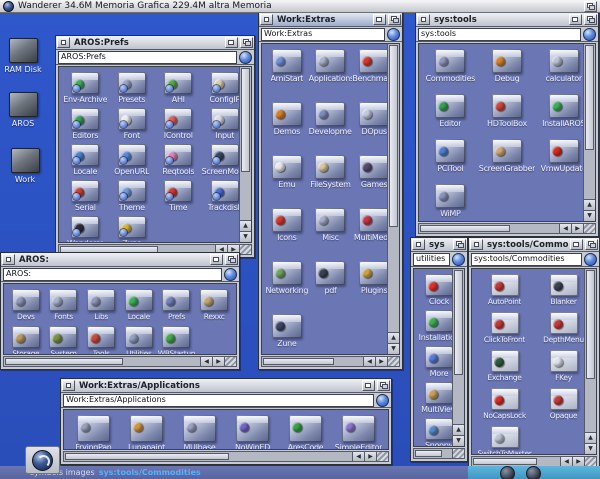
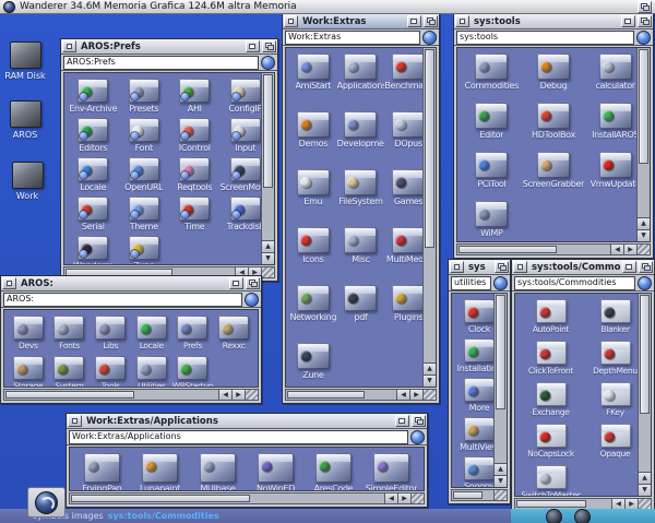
- Wanderer 34.6M Memoria Grafica 229.4M altra Memoria
+ Wanderer 34.6M Memoria Grafica 124.6M altra Memoria
  RAM Disk
  AROS
  Work
  AROS:Prefs
  AROS:Prefs
  Env-Archive
  Presets
  AHI
  ConfigIP
  Editors
  Font
  IControl
  Input
  Locale
  OpenURL
  Reqtools
  ScreenMo
  Serial
  Theme
  Time
  Trackdis
  Work:Extras
  Work:Extras
  AmiStart
  Applications
  Benchma
  Demos
  Developme
  DOpus
  Emu
  FileSystem
  Games
  Icons
  Misc
  MultiMed
  Networking
  pdf
  Plugins
  Zune
  sys:tools
  sys:tools
  Commodities
  Debug
  calculator
  Editor
  HDToolBox
  InstallARO
  PCITool
  ScreenGrabber
  VmwUpdat
  WiMP
  AROS:
  AROS:
  Devs
  Fonts
  Libs
  Locale
  Prefs
  Rexxc
  Storage
  System
  Tools
  Utilities
  WBStartup
  Work:Extras/Applications
  Work:Extras/Applications
  FryingPan
  Lunapaint
  MUIbase
  NoWinED
  AresCode
  SimpleEditor
  sys
  utilities
  Clock
  Installati
  More
  MultiVie
  Snoopy
  sys:tools/Commo
  sys:tools/Commodities
  AutoPoint
  Blanker
  ClickToFront
  DepthMenu
  Exchange
  FKey
  NoCapsLock
  Opaque
  SwitchToMaster
  sys:tools/Commodities
